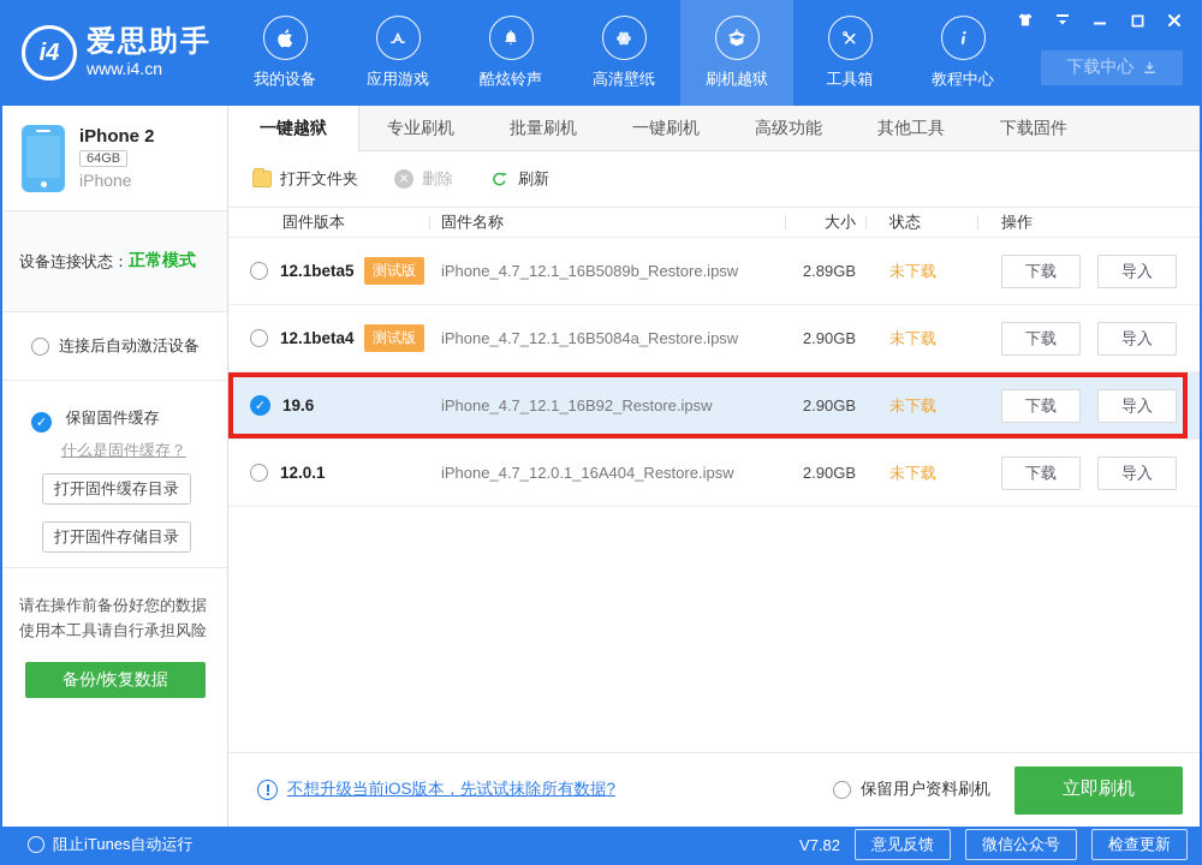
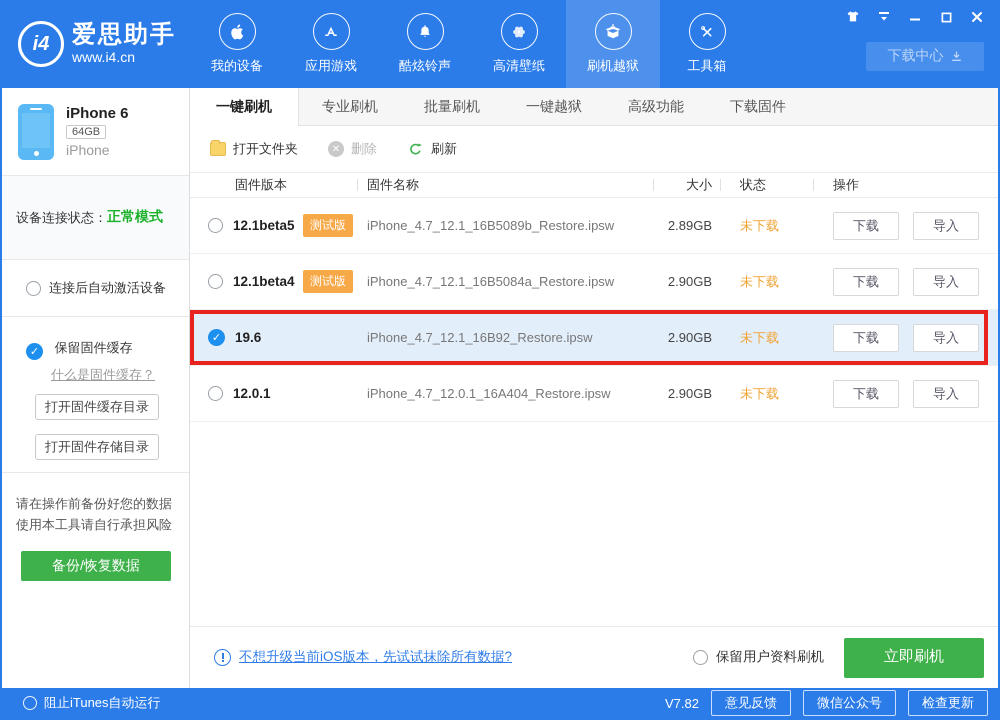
  i4
  爱思助手
  www.i4.cn
  我的设备
  应用游戏
  酷炫铃声
  高清壁纸
  刷机越狱
  工具箱
- 教程中心
  下载中心
- iPhone 2
+ iPhone 6
  64GB
  iPhone
  设备连接状态：
  正常模式
  连接后自动激活设备
  ✓ 保留固件缓存 什么是固件缓存？
  打开固件缓存目录
  打开固件存储目录
  请在操作前备份好您的数据
  使用本工具请自行承担风险
  备份/恢复数据
- 一键越狱
+ 一键刷机
  专业刷机
  批量刷机
- 一键刷机
+ 一键越狱
  高级功能
- 其他工具
  下载固件
  打开文件夹
  ✕
  删除
  刷新
  固件版本
  固件名称
  大小
  状态
  操作
  12.1beta5
  测试版
  iPhone_4.7_12.1_16B5089b_Restore.ipsw
  2.89GB
  未下载
  下载
  导入
  12.1beta4
  测试版
  iPhone_4.7_12.1_16B5084a_Restore.ipsw
  2.90GB
  未下载
  下载
  导入
  ✓
  19.6
  iPhone_4.7_12.1_16B92_Restore.ipsw
  2.90GB
  未下载
  下载
  导入
  12.0.1
  iPhone_4.7_12.0.1_16A404_Restore.ipsw
  2.90GB
  未下载
  下载
  导入
  不想升级当前iOS版本，先试试抹除所有数据?
  保留用户资料刷机
  立即刷机
  阻止iTunes自动运行
  V7.82
  意见反馈
  微信公众号
  检查更新
